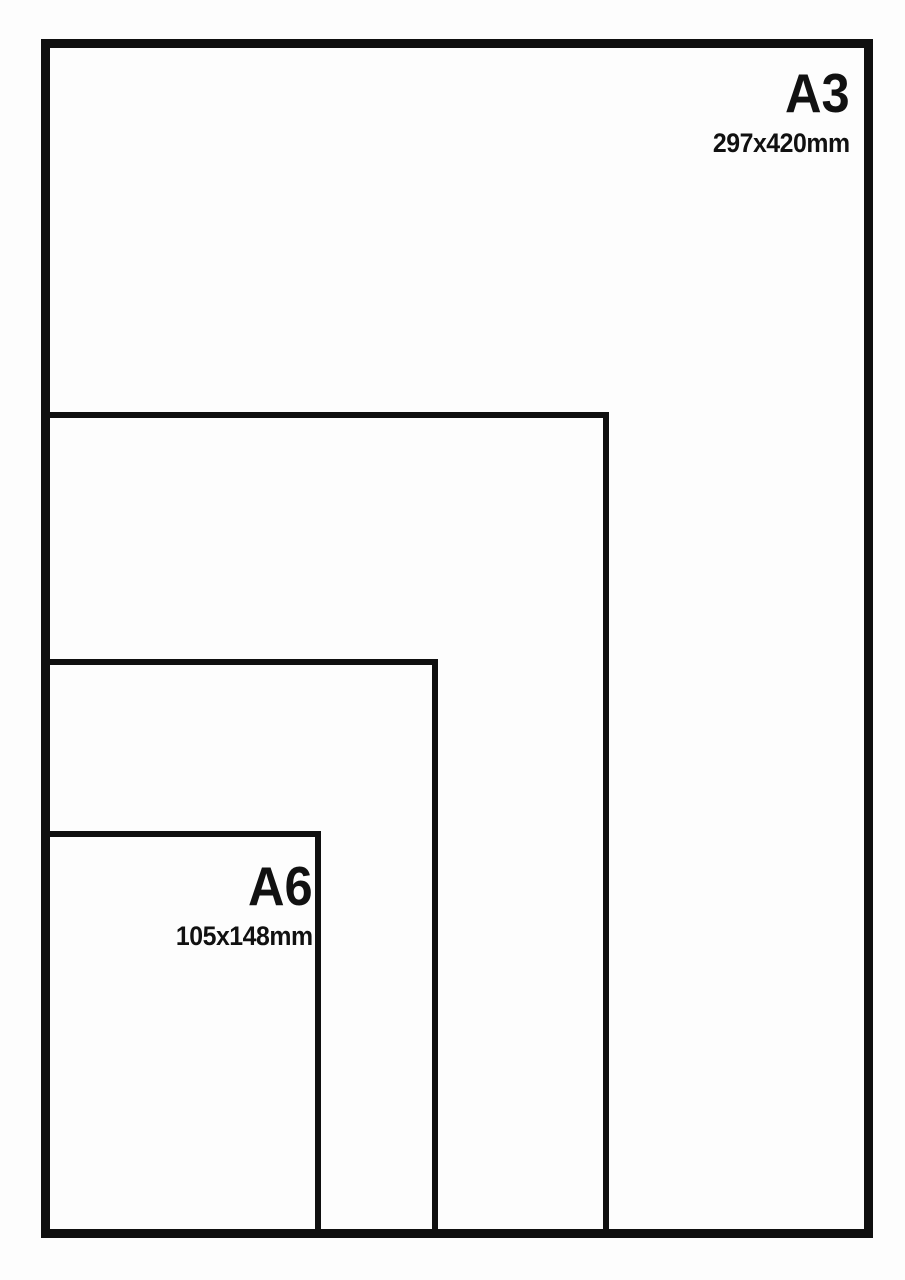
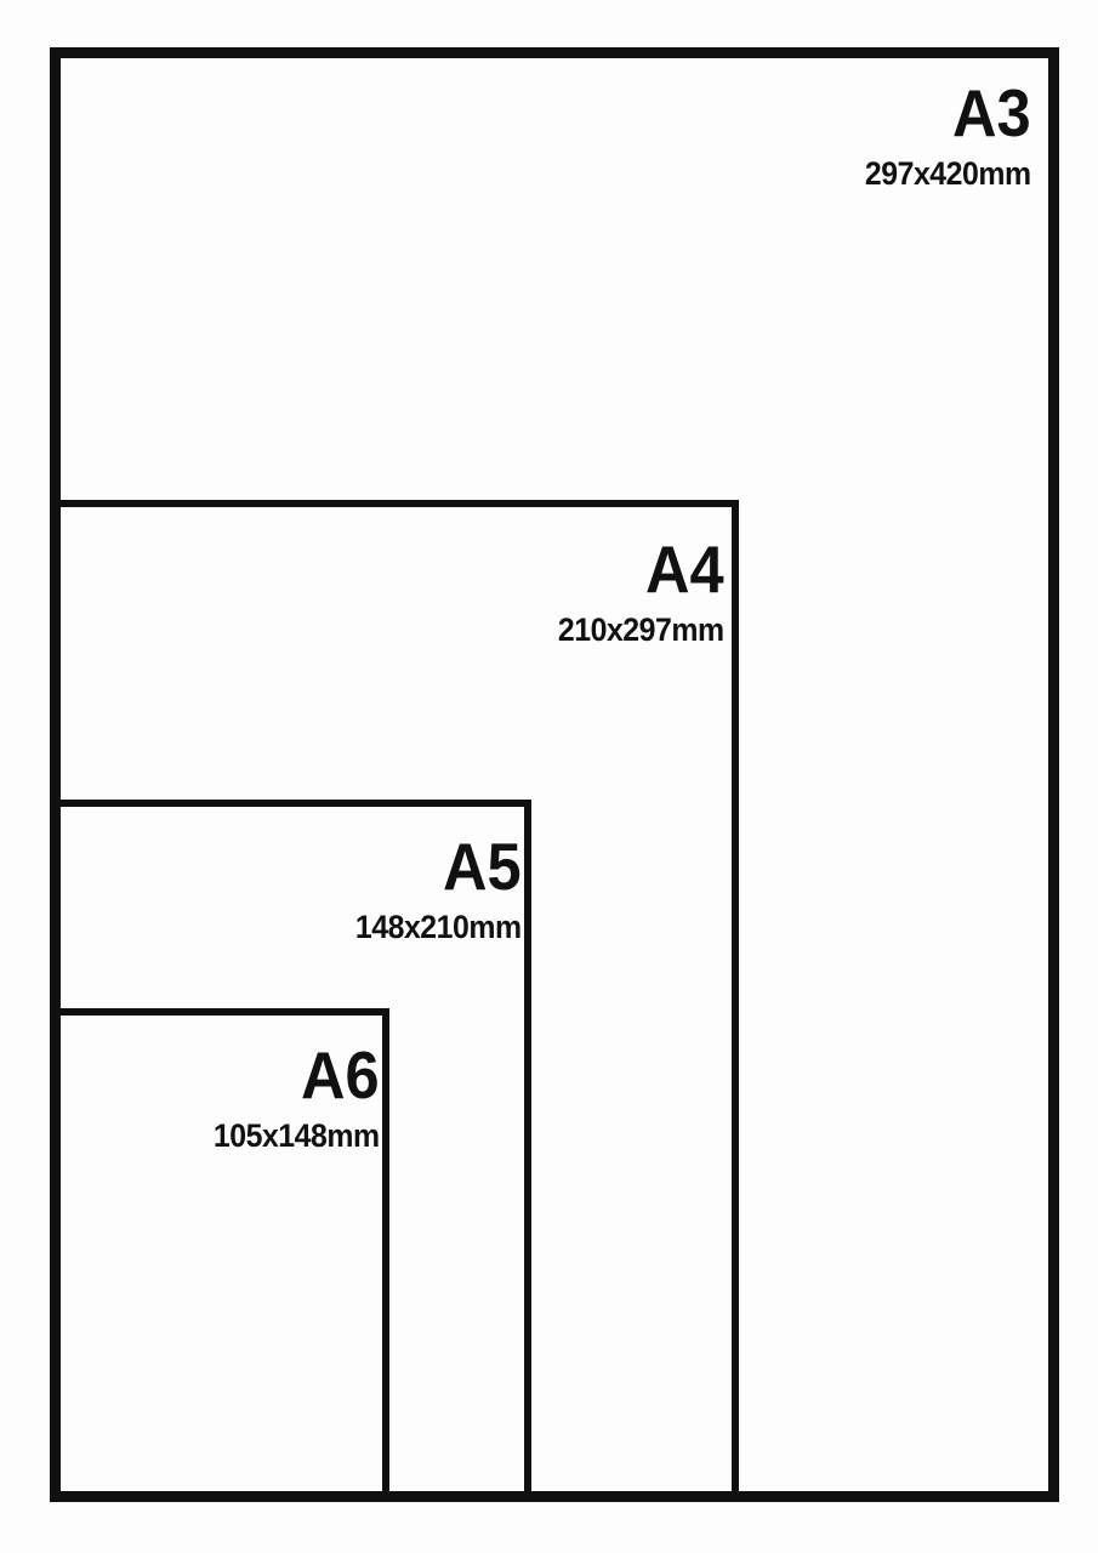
  A3
  297x420mm
+ A4
+ 210x297mm
+ A5
+ 148x210mm
  A6
  105x148mm
